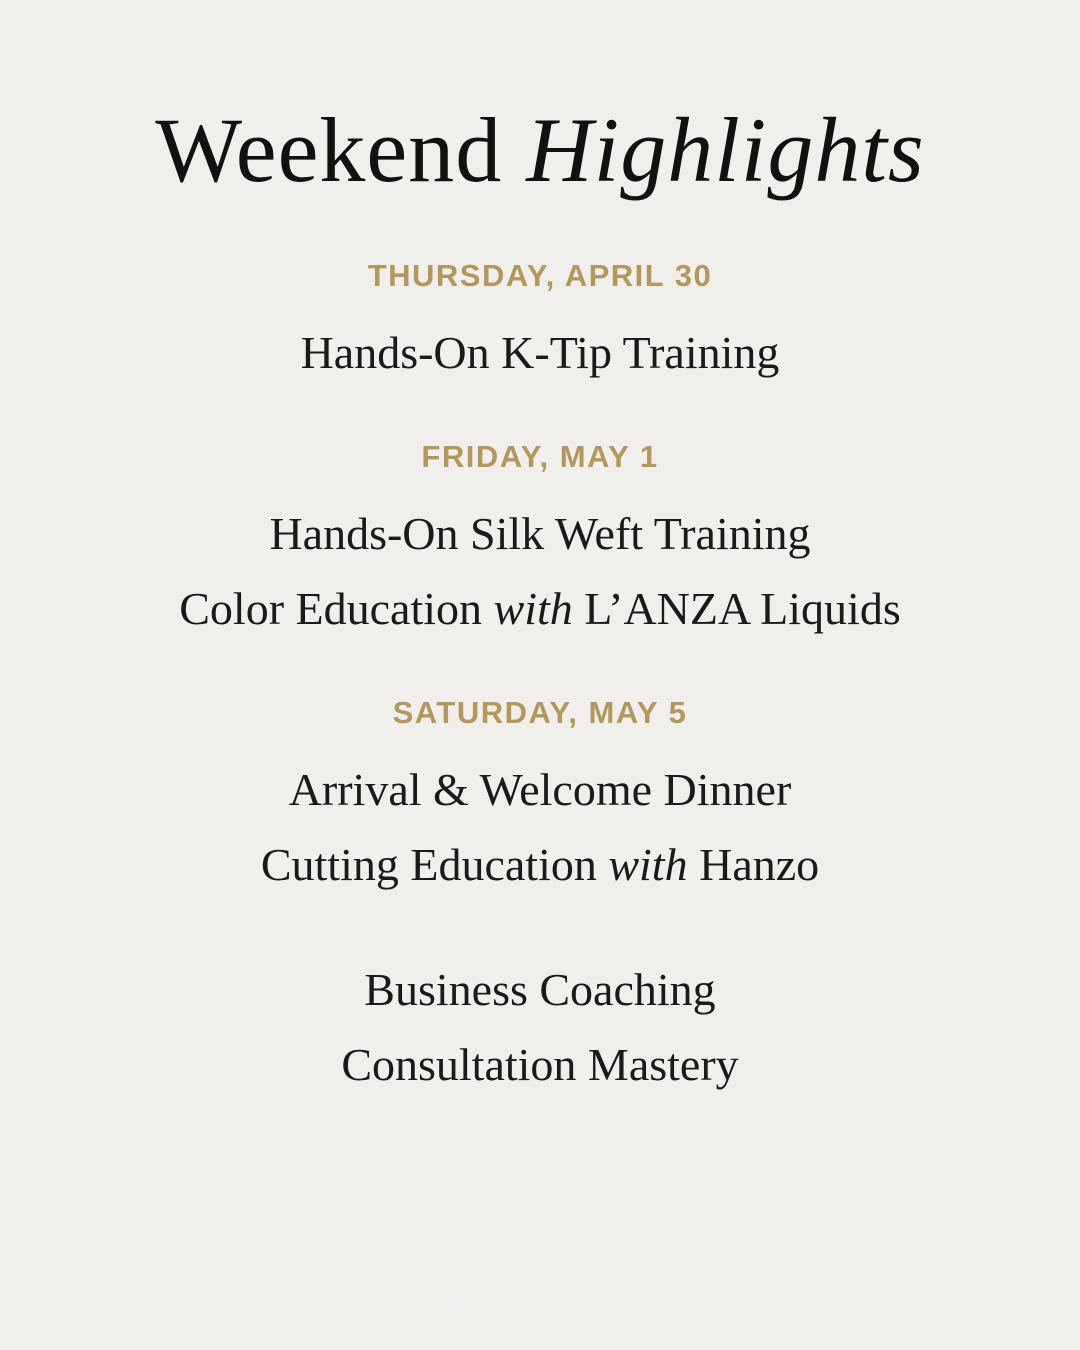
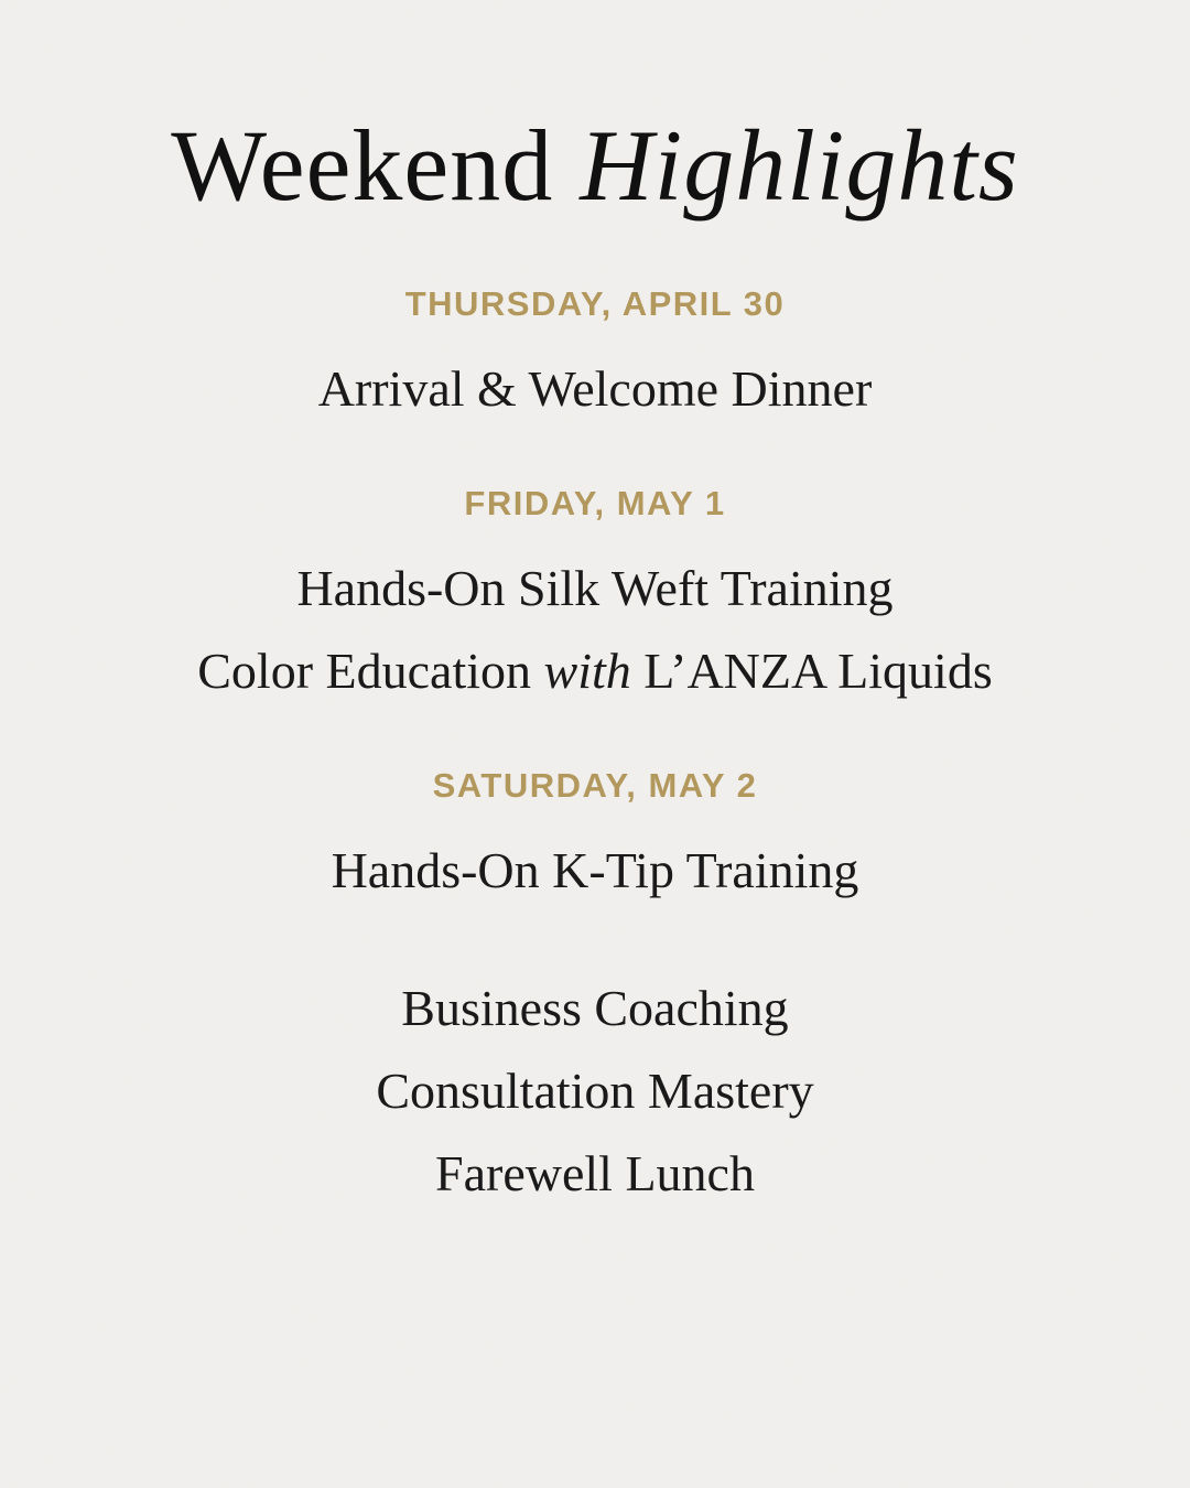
  Weekend Highlights
  THURSDAY, APRIL 30
- Hands-On K-Tip Training
+ Arrival & Welcome Dinner
  FRIDAY, MAY 1
  Hands-On Silk Weft Training
  Color Education with L’ANZA Liquids
- SATURDAY, MAY 5
+ SATURDAY, MAY 2
- Arrival & Welcome Dinner
+ Hands-On K-Tip Training
- Cutting Education with Hanzo
  Business Coaching
  Consultation Mastery
+ Farewell Lunch
